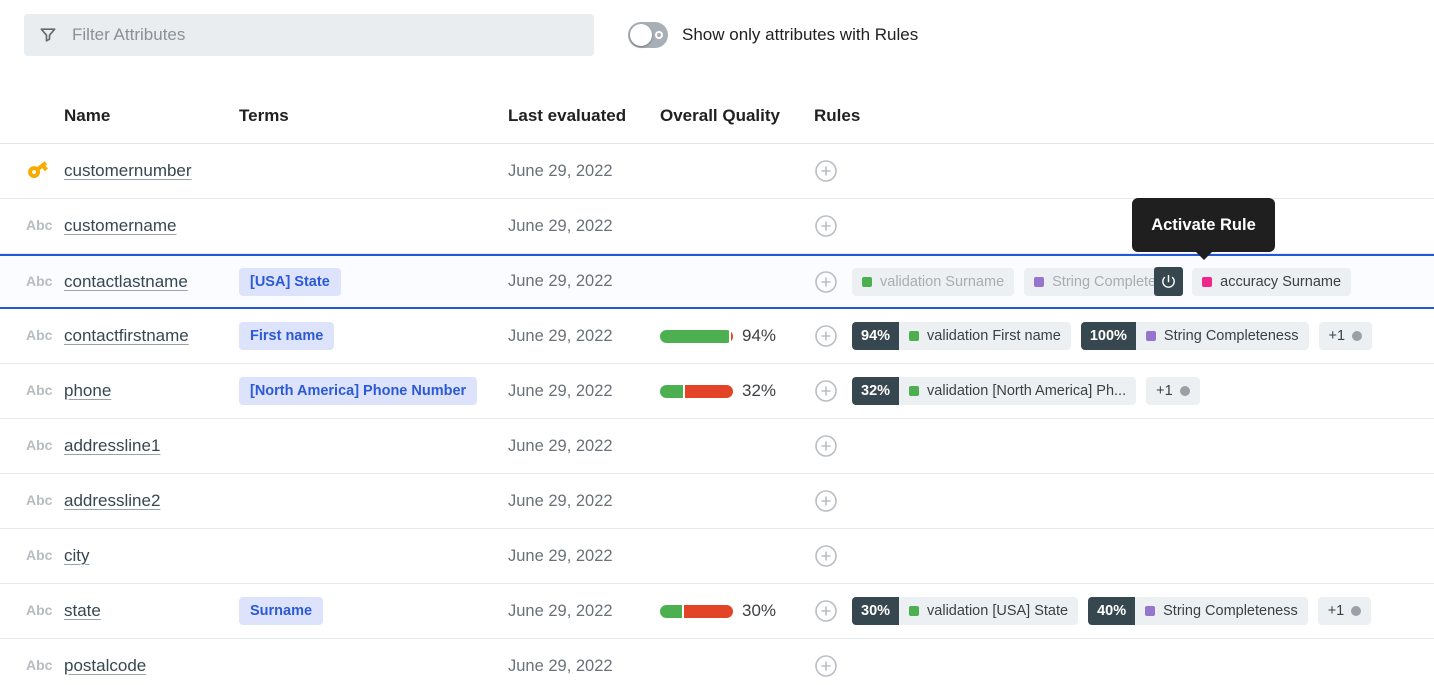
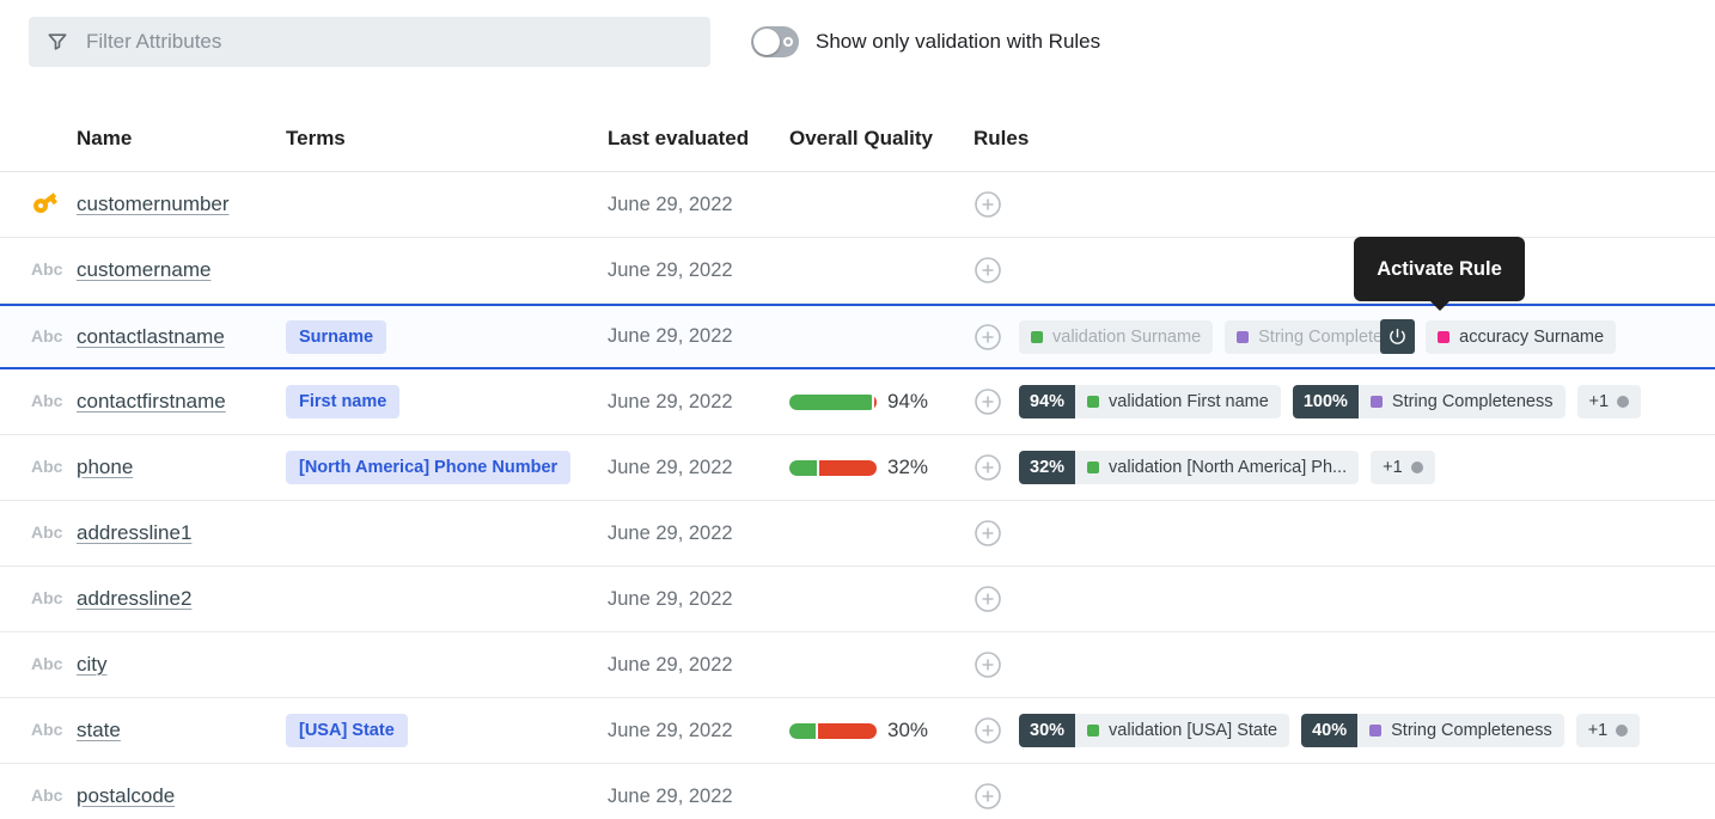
  Filter Attributes
- Show only attributes with Rules
+ Show only validation with Rules
  Name
  Terms
  Last evaluated
  Overall Quality
  Rules
  customernumber
  June 29, 2022
  Abc
  customername
  June 29, 2022
  Abc
  contactlastname
- [USA] State
+ Surname
  June 29, 2022
  validation Surname
  String Complete
  accuracy Surname
  Abc
  contactfirstname
  First name
  June 29, 2022
  94%
  94%
  validation First name
  100%
  String Completeness
  +1
  Abc
  phone
  [North America] Phone Number
  June 29, 2022
  32%
  32%
  validation [North America] Ph...
  +1
  Abc
  addressline1
  June 29, 2022
  Abc
  addressline2
  June 29, 2022
  Abc
  city
  June 29, 2022
  Abc
  state
- Surname
+ [USA] State
  June 29, 2022
  30%
  30%
  validation [USA] State
  40%
  String Completeness
  +1
  Abc
  postalcode
  June 29, 2022
  Activate Rule
